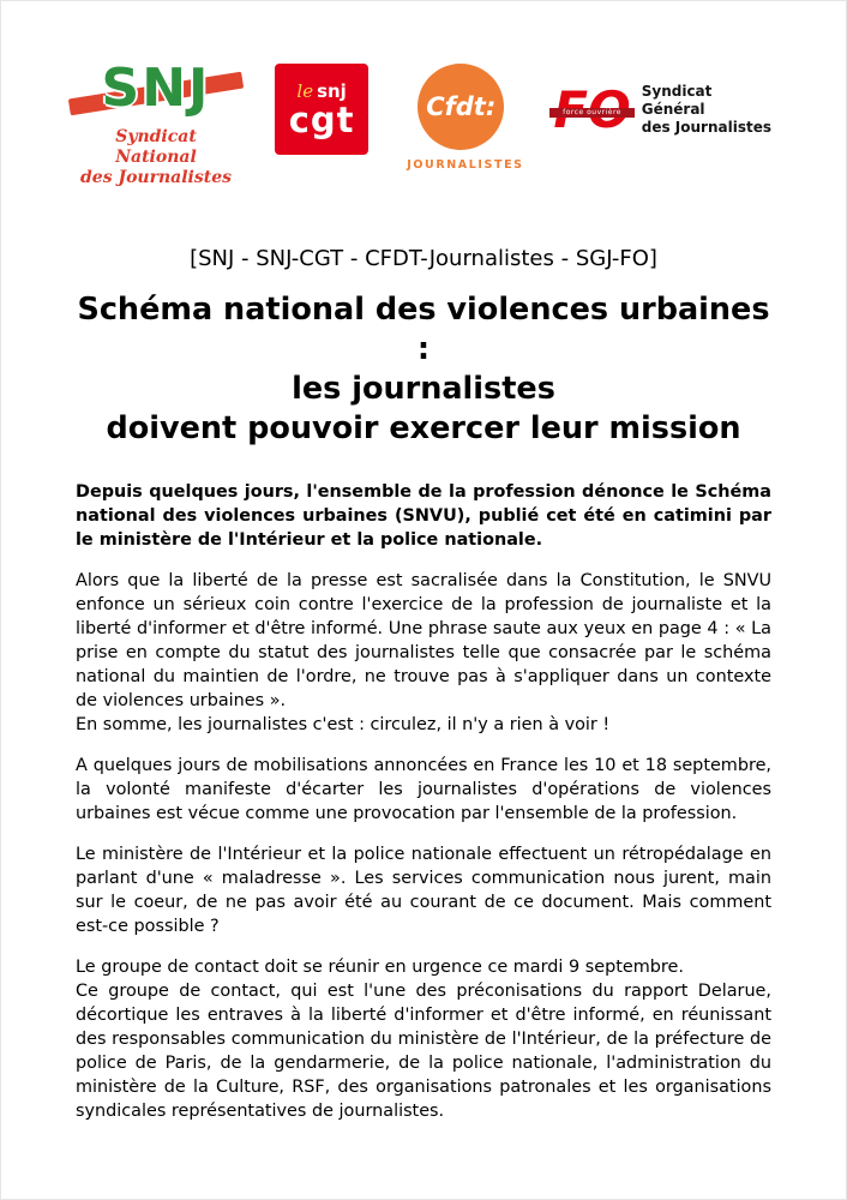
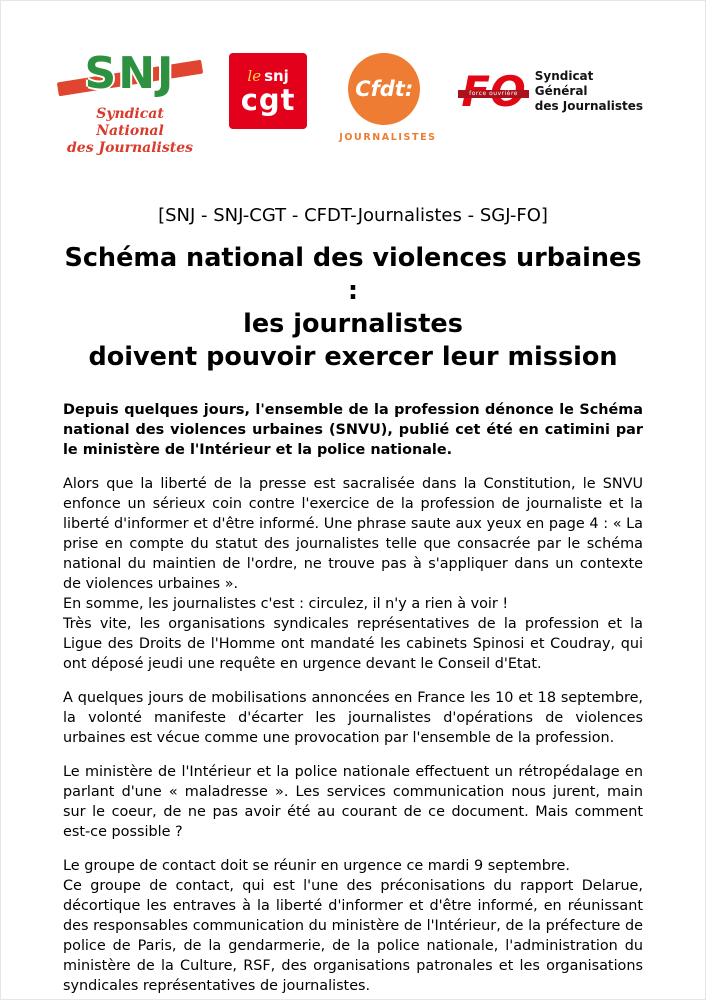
  SNJ
  Syndicat National
  des Journalistes
  le snj
  cgt
  Cfdt:
  JOURNALISTES
  Syndicat
  Général
  des Journalistes
  [SNJ - SNJ-CGT - CFDT-Journalistes - SGJ-FO]
  Schéma national des violences urbaines :
  les journalistes
  doivent pouvoir exercer leur mission
  Depuis quelques jours, l'ensemble de la profession dénonce le Schéma national des violences urbaines (SNVU), publié cet été en catimini par le ministère de l'Intérieur et la police nationale.
  Alors que la liberté de la presse est sacralisée dans la Constitution, le SNVU enfonce un sérieux coin contre l'exercice de la profession de journaliste et la liberté d'informer et d'être informé. Une phrase saute aux yeux en page 4 : « La prise en compte du statut des journalistes telle que consacrée par le schéma national du maintien de l'ordre, ne trouve pas à s'appliquer dans un contexte de violences urbaines ».
  En somme, les journalistes c'est : circulez, il n'y a rien à voir !
+ Très vite, les organisations syndicales représentatives de la profession et la Ligue des Droits de l'Homme ont mandaté les cabinets Spinosi et Coudray, qui ont déposé jeudi une requête en urgence devant le Conseil d'Etat.
  A quelques jours de mobilisations annoncées en France les 10 et 18 septembre, la volonté manifeste d'écarter les journalistes d'opérations de violences urbaines est vécue comme une provocation par l'ensemble de la profession.
  Le ministère de l'Intérieur et la police nationale effectuent un rétropédalage en parlant d'une « maladresse ». Les services communication nous jurent, main sur le coeur, de ne pas avoir été au courant de ce document. Mais comment est-ce possible ?
  Le groupe de contact doit se réunir en urgence ce mardi 9 septembre.
  Ce groupe de contact, qui est l'une des préconisations du rapport Delarue, décortique les entraves à la liberté d'informer et d'être informé, en réunissant des responsables communication du ministère de l'Intérieur, de la préfecture de police de Paris, de la gendarmerie, de la police nationale, l'administration du ministère de la Culture, RSF, des organisations patronales et les organisations syndicales représentatives de journalistes.
